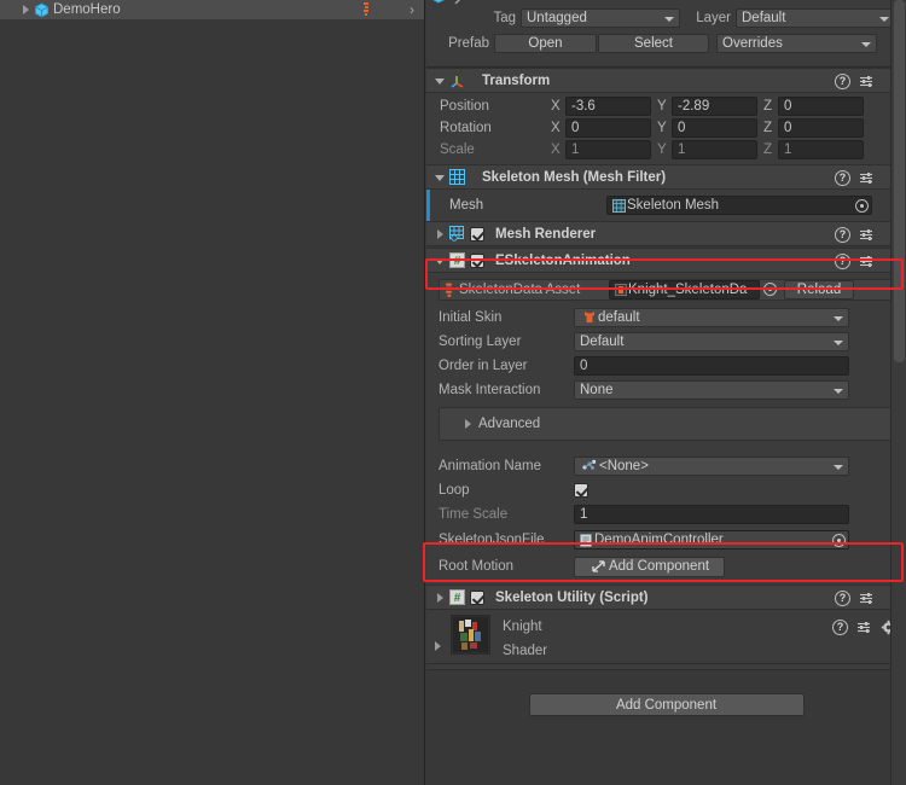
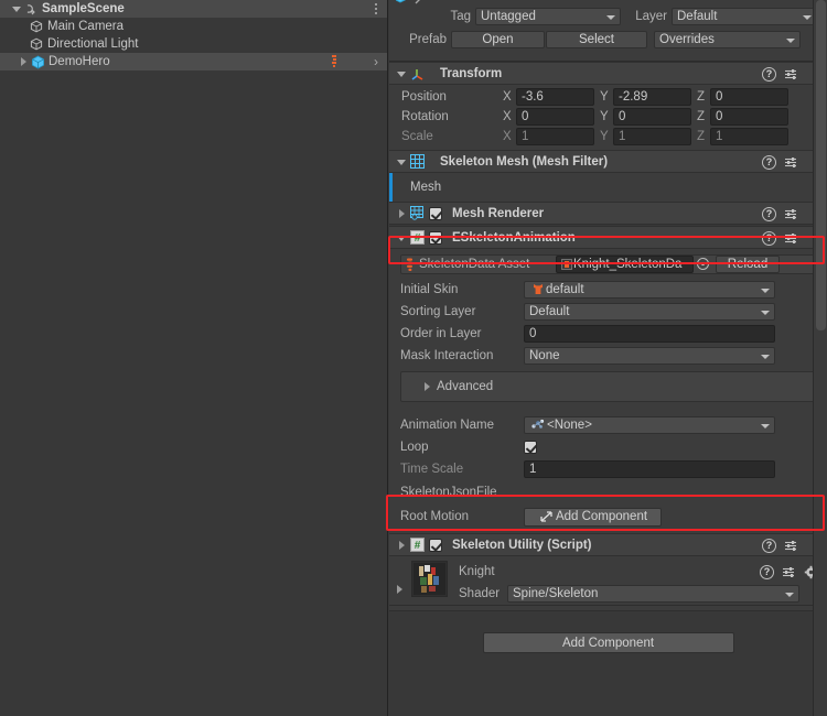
+ SampleScene
+ Main Camera
+ Directional Light
  DemoHero
  ›
  Tag
  Untagged
  Layer
  Default
  Prefab
  Open
  Select
  Overrides
  Transform
  Position
  X
  -3.6
  Y
  -2.89
  Z
  0
  Rotation
  X
  0
  Y
  0
  Z
  0
  Scale
  X
  1
  Y
  1
  Z
  1
  Skeleton Mesh (Mesh Filter)
  Mesh
- Skeleton Mesh
  Mesh Renderer
  #
  ESkeletonAnimation
  SkeletonData Asset
  Knight_SkeletonDa
  Reload
  Initial Skin
  default
  Sorting Layer
  Default
  Order in Layer
  0
  Mask Interaction
  None
  Advanced
  Animation Name
  <None>
  Loop
  Time Scale
  1
  SkeletonJsonFile
- DemoAnimController
  Root Motion
  Add Component
  #
  Skeleton Utility (Script)
  Knight
  Shader
+ Spine/Skeleton
  Add Component
